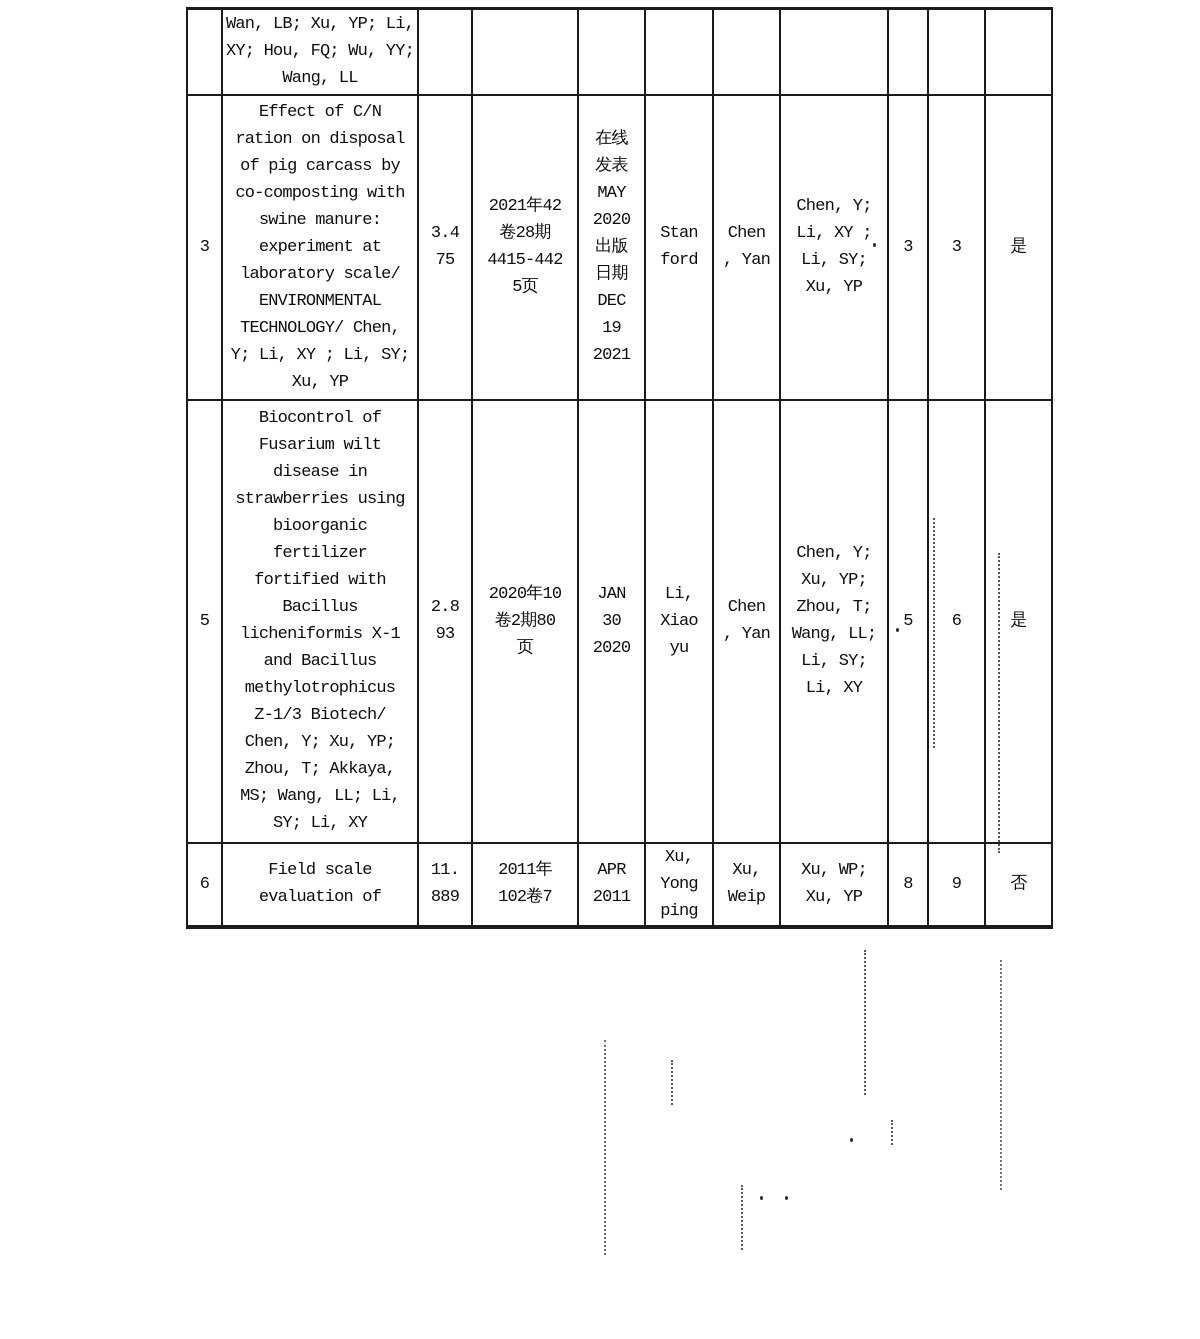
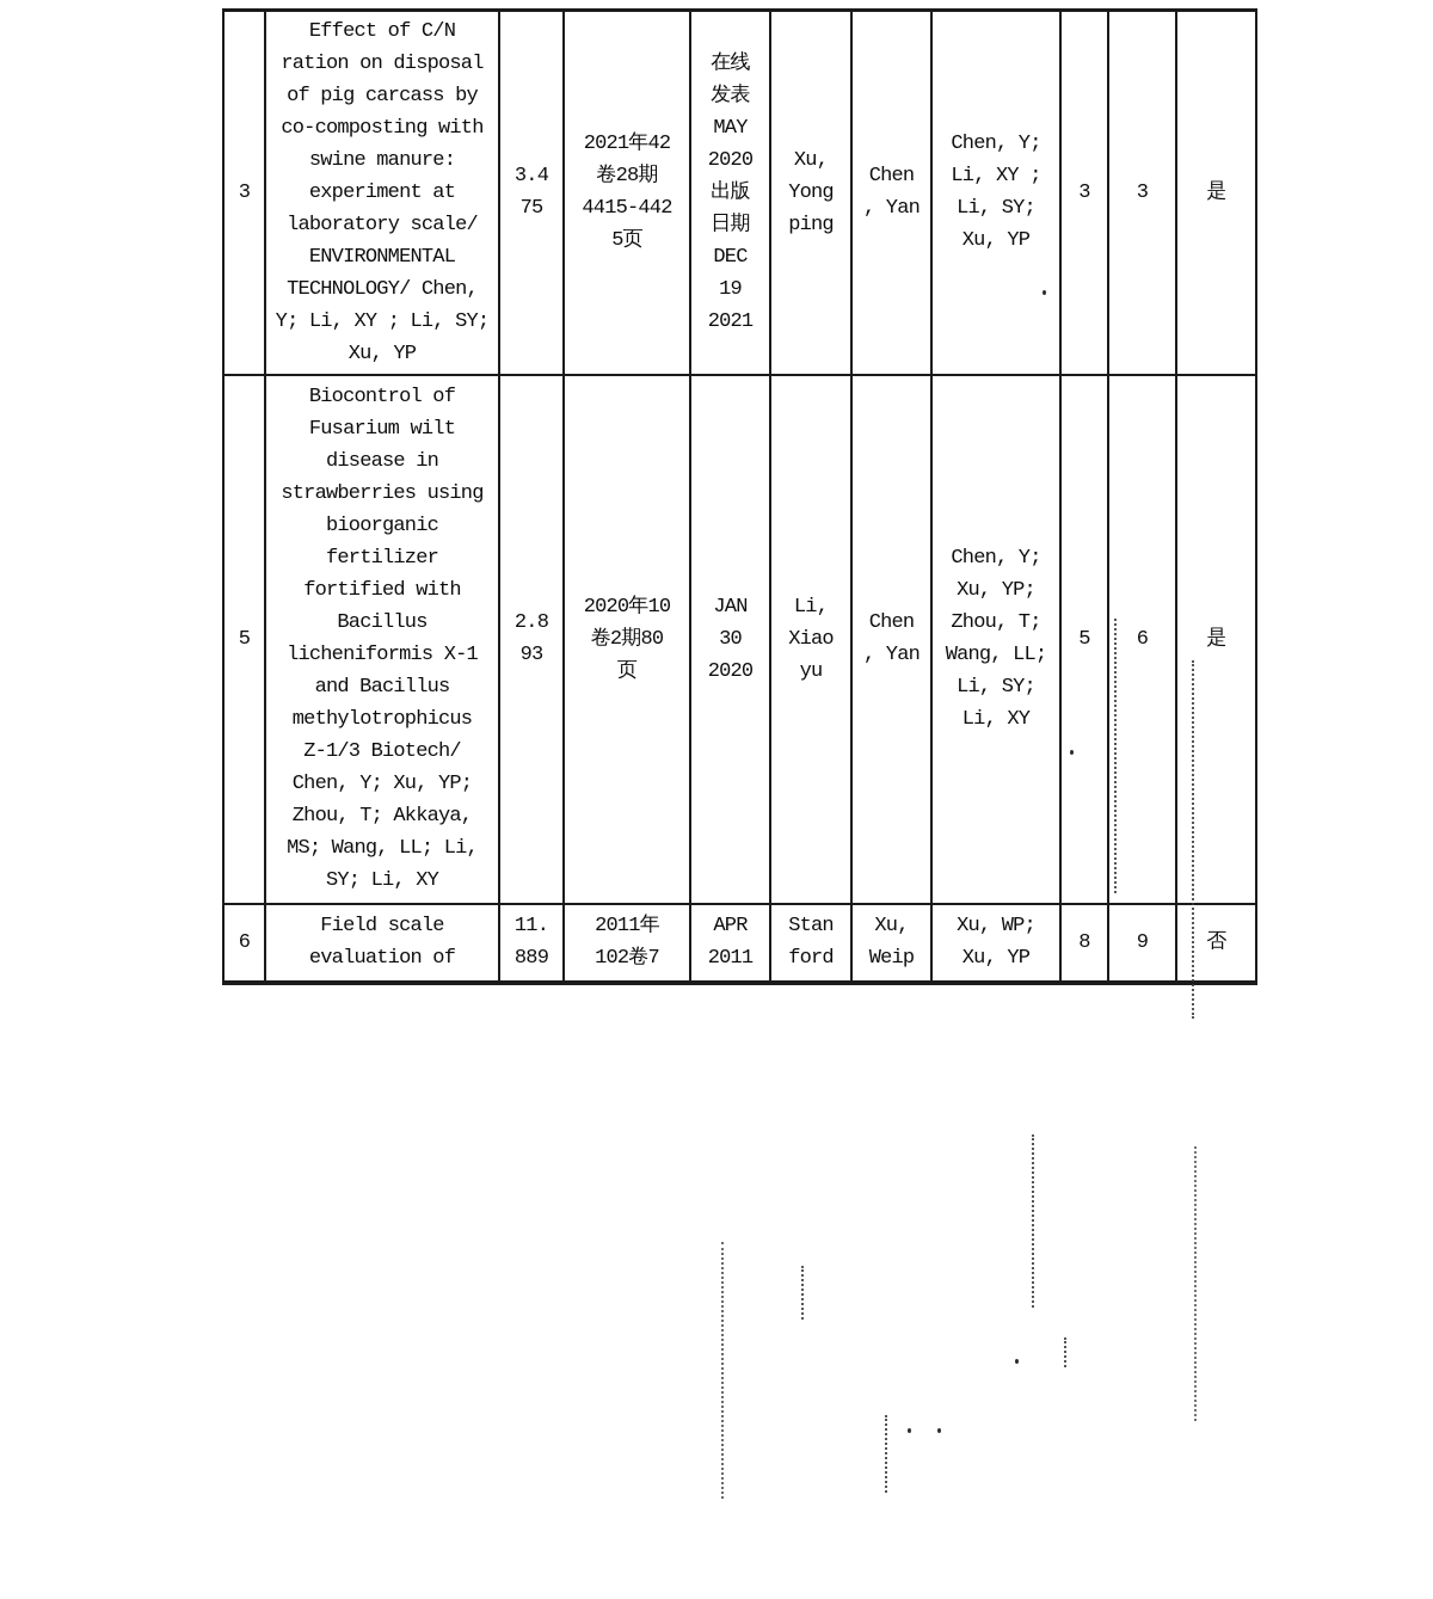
- 	Wan, LB; Xu, YP; Li, XY; Hou, FQ; Wu, YY; Wang, LL
- 3	Effect of C/N ration on disposal of pig carcass by co-composting with swine manure: experiment at laboratory scale/ ENVIRONMENTAL TECHNOLOGY/ Chen, Y; Li, XY ; Li, SY; Xu, YP	3.4 75	2021年42 卷28期 4415-442 5页	在线 发表 MAY 2020 出版 日期 DEC 19 2021	Stan ford	Chen , Yan	Chen, Y; Li, XY ; Li, SY; Xu, YP	3	3	是
+ 3	Effect of C/N ration on disposal of pig carcass by co-composting with swine manure: experiment at laboratory scale/ ENVIRONMENTAL TECHNOLOGY/ Chen, Y; Li, XY ; Li, SY; Xu, YP	3.4 75	2021年42 卷28期 4415-442 5页	在线 发表 MAY 2020 出版 日期 DEC 19 2021	Xu, Yong ping	Chen , Yan	Chen, Y; Li, XY ; Li, SY; Xu, YP	3	3	是
  5	Biocontrol of Fusarium wilt disease in strawberries using bioorganic fertilizer fortified with Bacillus licheniformis X-1 and Bacillus methylotrophicus Z-1/3 Biotech/ Chen, Y; Xu, YP; Zhou, T; Akkaya, MS; Wang, LL; Li, SY; Li, XY	2.8 93	2020年10 卷2期80 页	JAN 30 2020	Li, Xiao yu	Chen , Yan	Chen, Y; Xu, YP; Zhou, T; Wang, LL; Li, SY; Li, XY	5	6	是
- 6	Field scale evaluation of	11. 889	2011年 102卷7	APR 2011	Xu, Yong ping	Xu, Weip	Xu, WP; Xu, YP	8	9	否
+ 6	Field scale evaluation of	11. 889	2011年 102卷7	APR 2011	Stan ford	Xu, Weip	Xu, WP; Xu, YP	8	9	否
